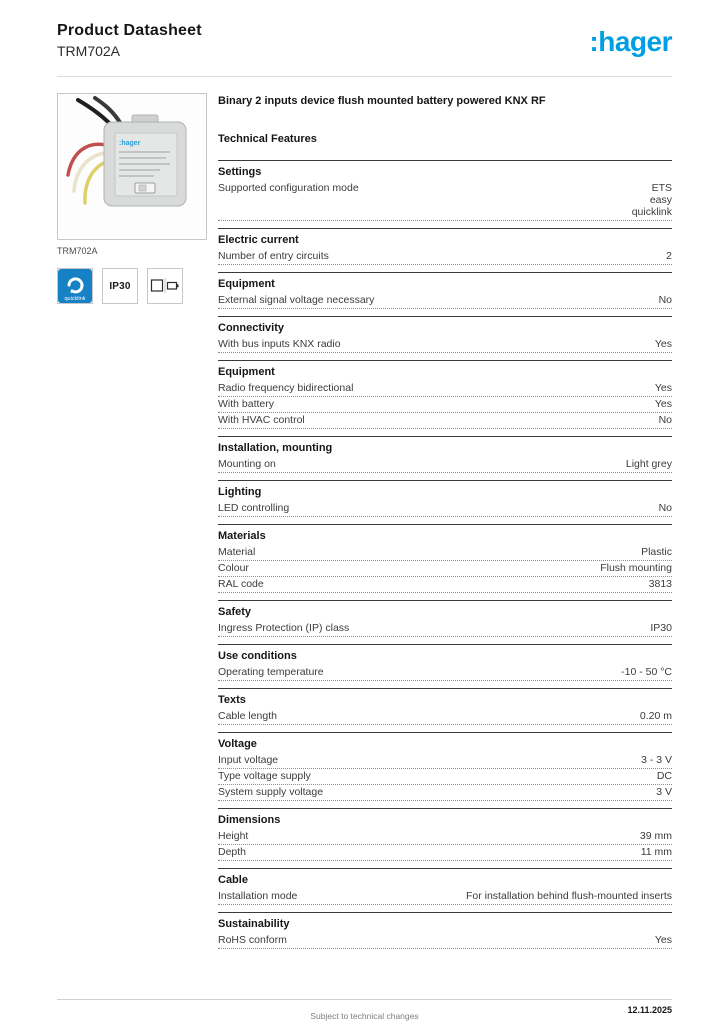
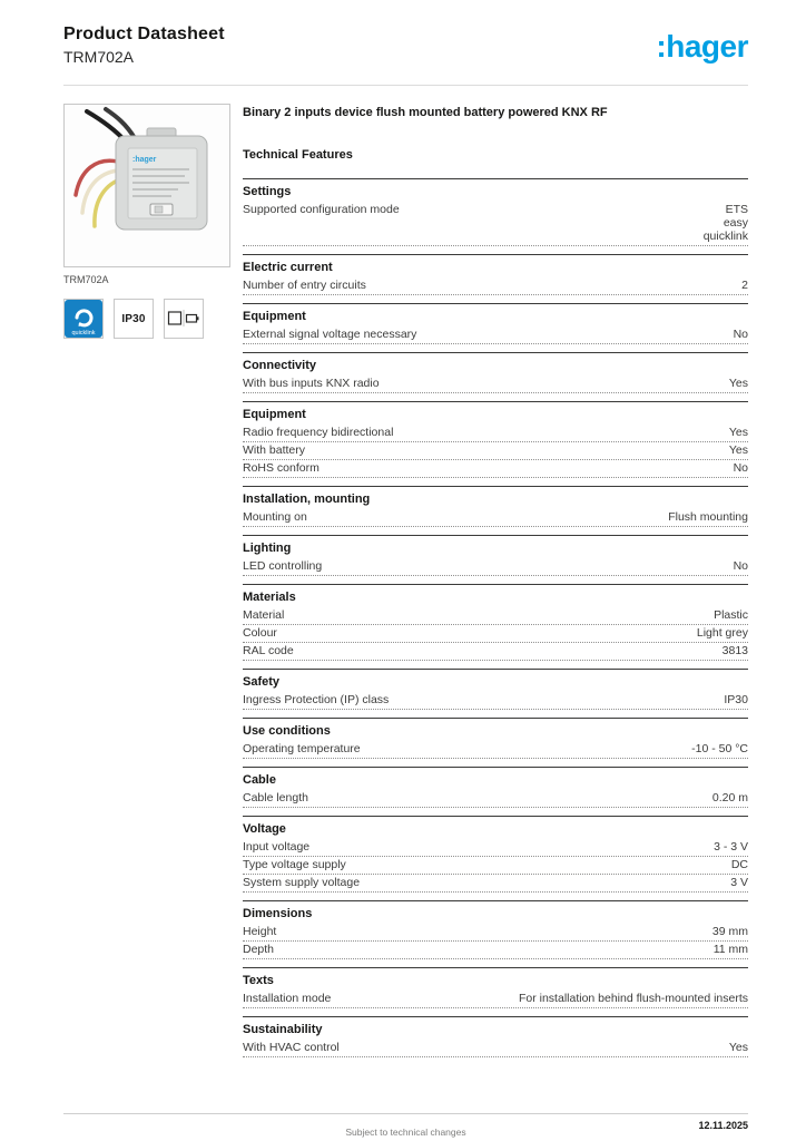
  Product Datasheet
  TRM702A
  :hager
  TRM702A
  IP30
  Binary 2 inputs device flush mounted battery powered KNX RF
  Technical Features
  Settings
  Supported configuration mode
  ETS
  easy
  quicklink
  Electric current
  Number of entry circuits
  2
  Equipment
  External signal voltage necessary
  No
  Connectivity
  With bus inputs KNX radio
  Yes
  Equipment
  Radio frequency bidirectional
  Yes
  With battery
  Yes
- With HVAC control
+ RoHS conform
  No
  Installation, mounting
  Mounting on
- Light grey
+ Flush mounting
  Lighting
  LED controlling
  No
  Materials
  Material
  Plastic
  Colour
- Flush mounting
+ Light grey
  RAL code
  3813
  Safety
  Ingress Protection (IP) class
  IP30
  Use conditions
  Operating temperature
  -10 - 50 °C
- Texts
+ Cable
  Cable length
  0.20 m
  Voltage
  Input voltage
  3 - 3 V
  Type voltage supply
  DC
  System supply voltage
  3 V
  Dimensions
  Height
  39 mm
  Depth
  11 mm
- Cable
+ Texts
  Installation mode
  For installation behind flush-mounted inserts
  Sustainability
- RoHS conform
+ With HVAC control
  Yes
  Subject to technical changes
  12.11.2025
